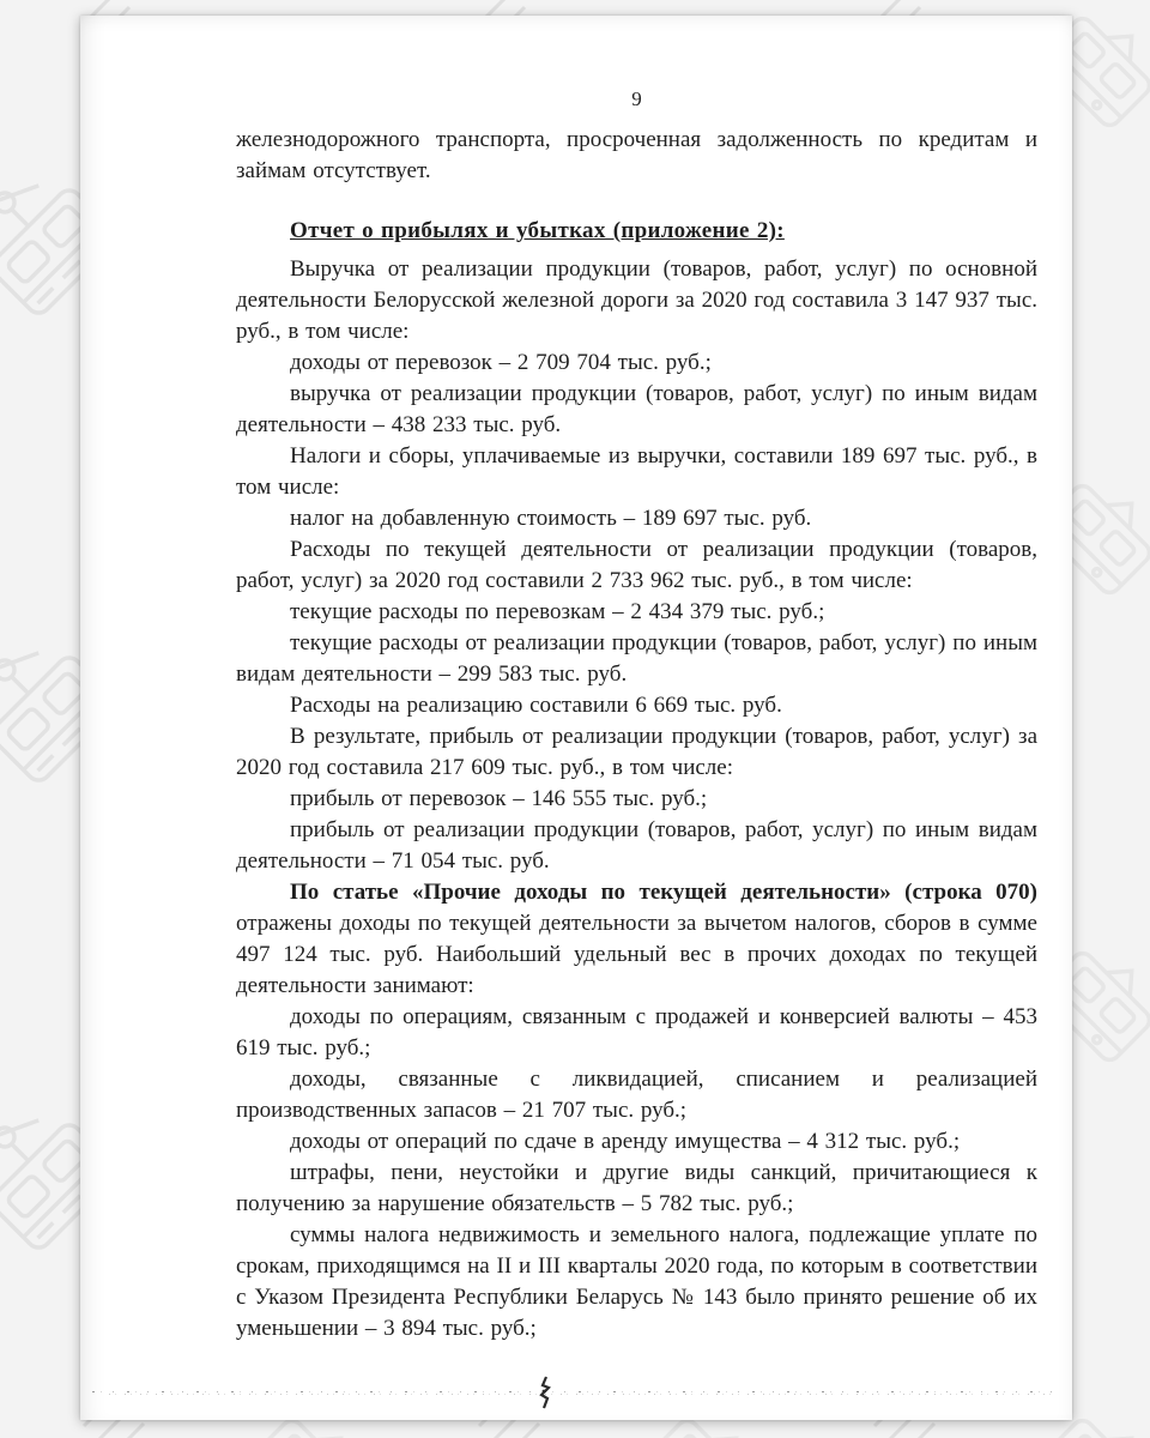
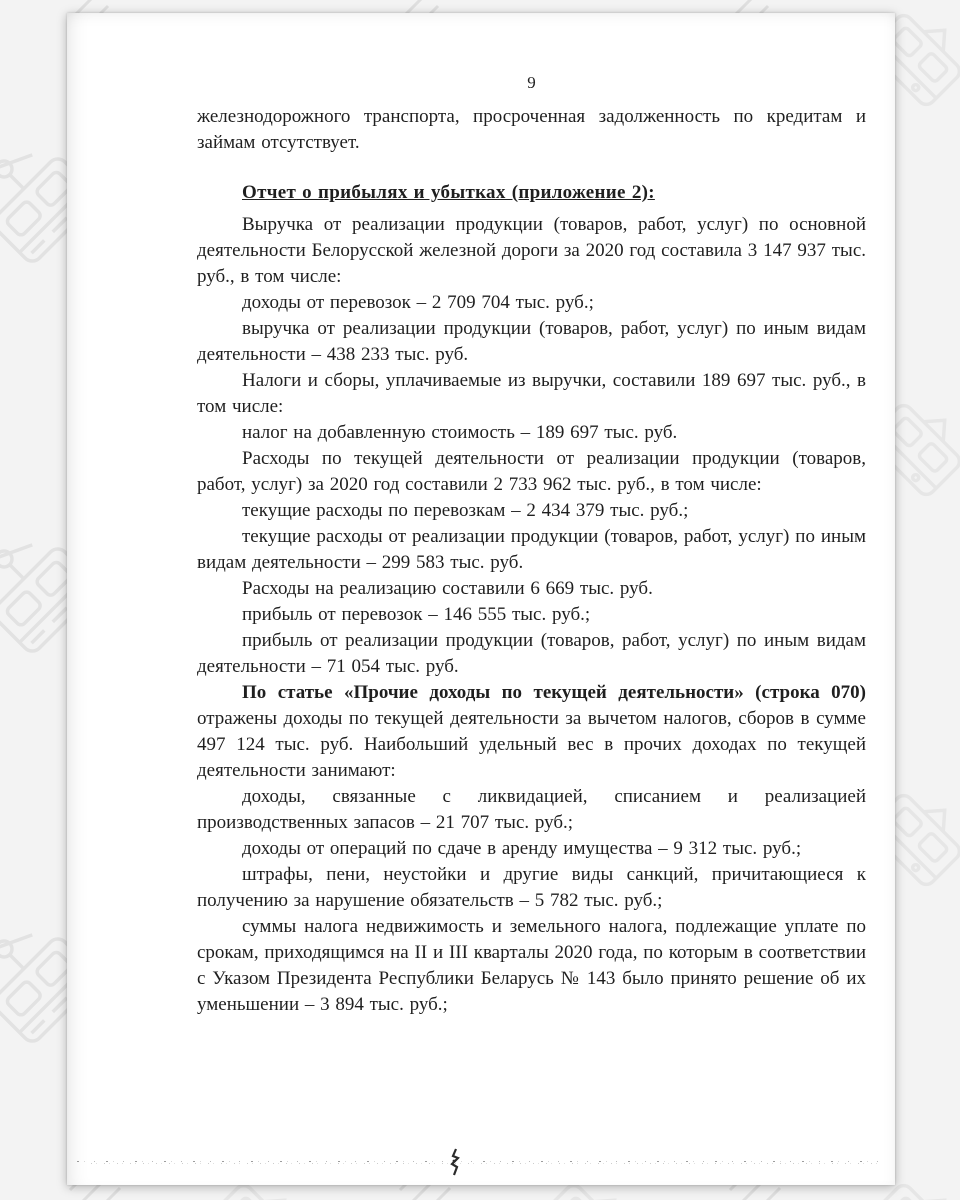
  9
  железнодорожного транспорта, просроченная задолженность по кредитам и займам отсутствует.
  Отчет о прибылях и убытках (приложение 2):
  Выручка от реализации продукции (товаров, работ, услуг) по основной деятельности Белорусской железной дороги за 2020 год составила 3 147 937 тыс. руб., в том числе:
  доходы от перевозок – 2 709 704 тыс. руб.;
  выручка от реализации продукции (товаров, работ, услуг) по иным видам деятельности – 438 233 тыс. руб.
  Налоги и сборы, уплачиваемые из выручки, составили 189 697 тыс. руб., в том числе:
  налог на добавленную стоимость – 189 697 тыс. руб.
  Расходы по текущей деятельности от реализации продукции (товаров, работ, услуг) за 2020 год составили 2 733 962 тыс. руб., в том числе:
  текущие расходы по перевозкам – 2 434 379 тыс. руб.;
  текущие расходы от реализации продукции (товаров, работ, услуг) по иным видам деятельности – 299 583 тыс. руб.
  Расходы на реализацию составили 6 669 тыс. руб.
- В результате, прибыль от реализации продукции (товаров, работ, услуг) за 2020 год составила 217 609 тыс. руб., в том числе:
  прибыль от перевозок – 146 555 тыс. руб.;
  прибыль от реализации продукции (товаров, работ, услуг) по иным видам деятельности – 71 054 тыс. руб.
  По статье «Прочие доходы по текущей деятельности» (строка 070) отражены доходы по текущей деятельности за вычетом налогов, сборов в сумме 497 124 тыс. руб. Наибольший удельный вес в прочих доходах по текущей деятельности занимают:
- доходы по операциям, связанным с продажей и конверсией валюты – 453 619 тыс. руб.;
  доходы, связанные с ликвидацией, списанием и реализацией производственных запасов – 21 707 тыс. руб.;
- доходы от операций по сдаче в аренду имущества – 4 312 тыс. руб.;
+ доходы от операций по сдаче в аренду имущества – 9 312 тыс. руб.;
  штрафы, пени, неустойки и другие виды санкций, причитающиеся к получению за нарушение обязательств – 5 782 тыс. руб.;
  суммы налога недвижимость и земельного налога, подлежащие уплате по срокам, приходящимся на II и III кварталы 2020 года, по которым в соответствии с Указом Президента Республики Беларусь № 143 было принято решение об их уменьшении – 3 894 тыс. руб.;
